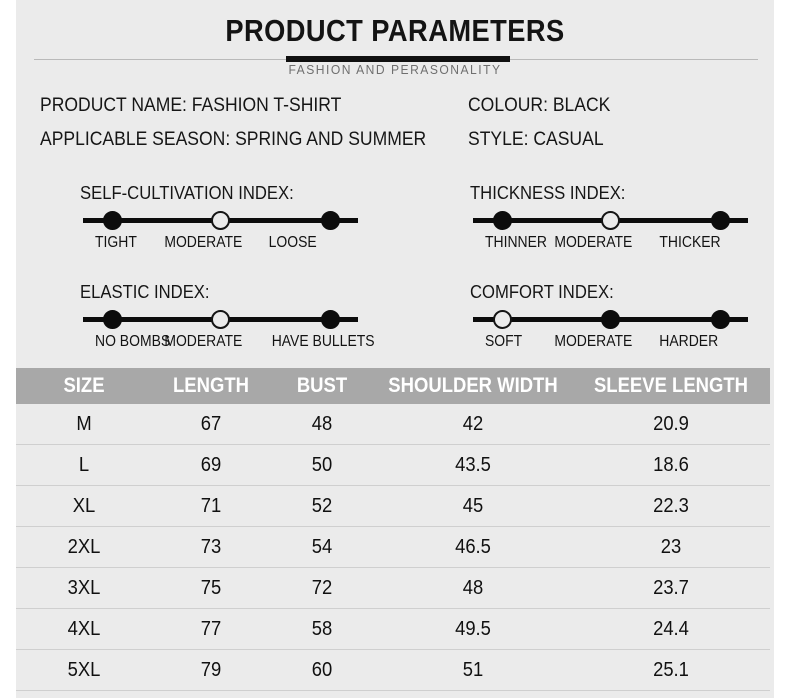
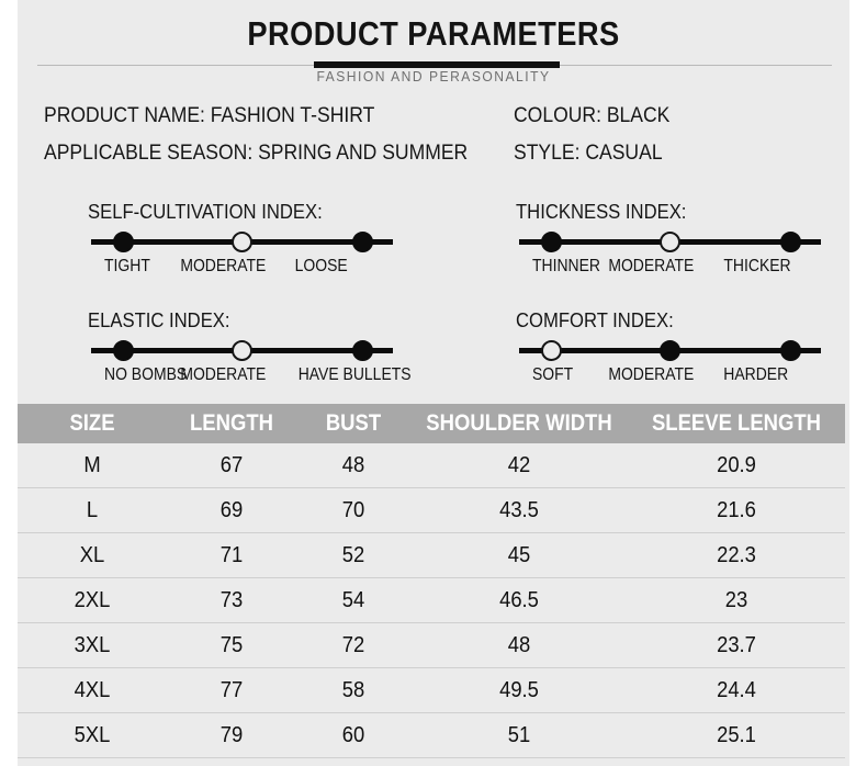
  PRODUCT PARAMETERS
  FASHION AND PERASONALITY
  PRODUCT NAME: FASHION T-SHIRT
  APPLICABLE SEASON: SPRING AND SUMMER
  COLOUR: BLACK
  STYLE: CASUAL
  SELF-CULTIVATION INDEX:
  TIGHT
  MODERATE
  LOOSE
  THICKNESS INDEX:
  THINNER
  MODERATE
  THICKER
  ELASTIC INDEX:
  NO BOMBS
  MODERATE
  HAVE BULLETS
  COMFORT INDEX:
  SOFT
  MODERATE
  HARDER
  SIZE
  LENGTH
  BUST
  SHOULDER WIDTH
  SLEEVE LENGTH
  M
  67
  48
  42
  20.9
  L
  69
- 50
+ 70
  43.5
- 18.6
+ 21.6
  XL
  71
  52
  45
  22.3
  2XL
  73
  54
  46.5
  23
  3XL
  75
  72
  48
  23.7
  4XL
  77
  58
  49.5
  24.4
  5XL
  79
  60
  51
  25.1
